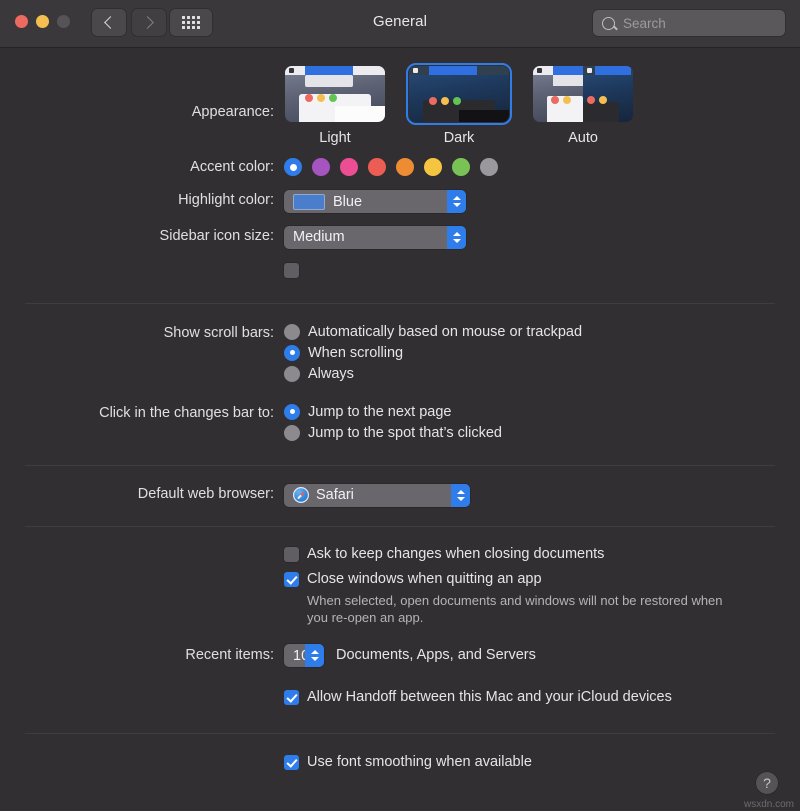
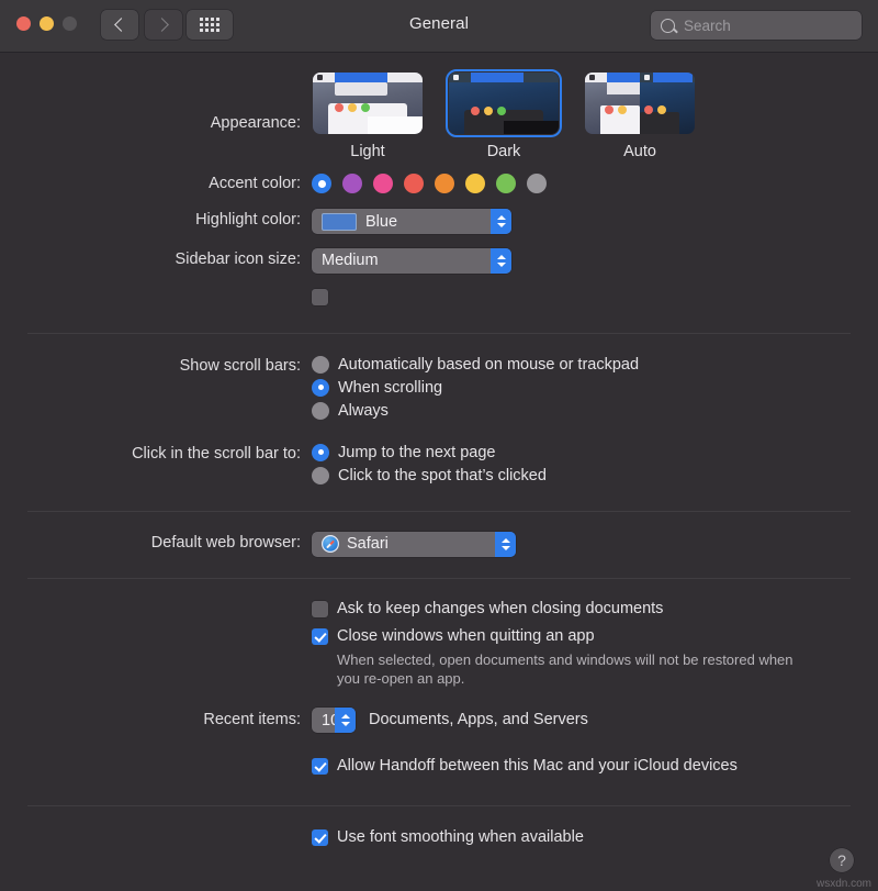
  General
  Search
  Appearance:
  Light
  Dark
  Auto
  Accent color:
  Highlight color:
  Blue
  Sidebar icon size:
  Medium
  Show scroll bars:
  Automatically based on mouse or trackpad
  When scrolling
  Always
- Click in the changes bar to:
+ Click in the scroll bar to:
  Jump to the next page
- Jump to the spot that’s clicked
+ Click to the spot that’s clicked
  Default web browser:
  Safari
  Ask to keep changes when closing documents
  Close windows when quitting an app
  When selected, open documents and windows will not be restored when you re-open an app.
  Recent items:
  Documents, Apps, and Servers
  Allow Handoff between this Mac and your iCloud devices
  Use font smoothing when available
  ?
  wsxdn.com
